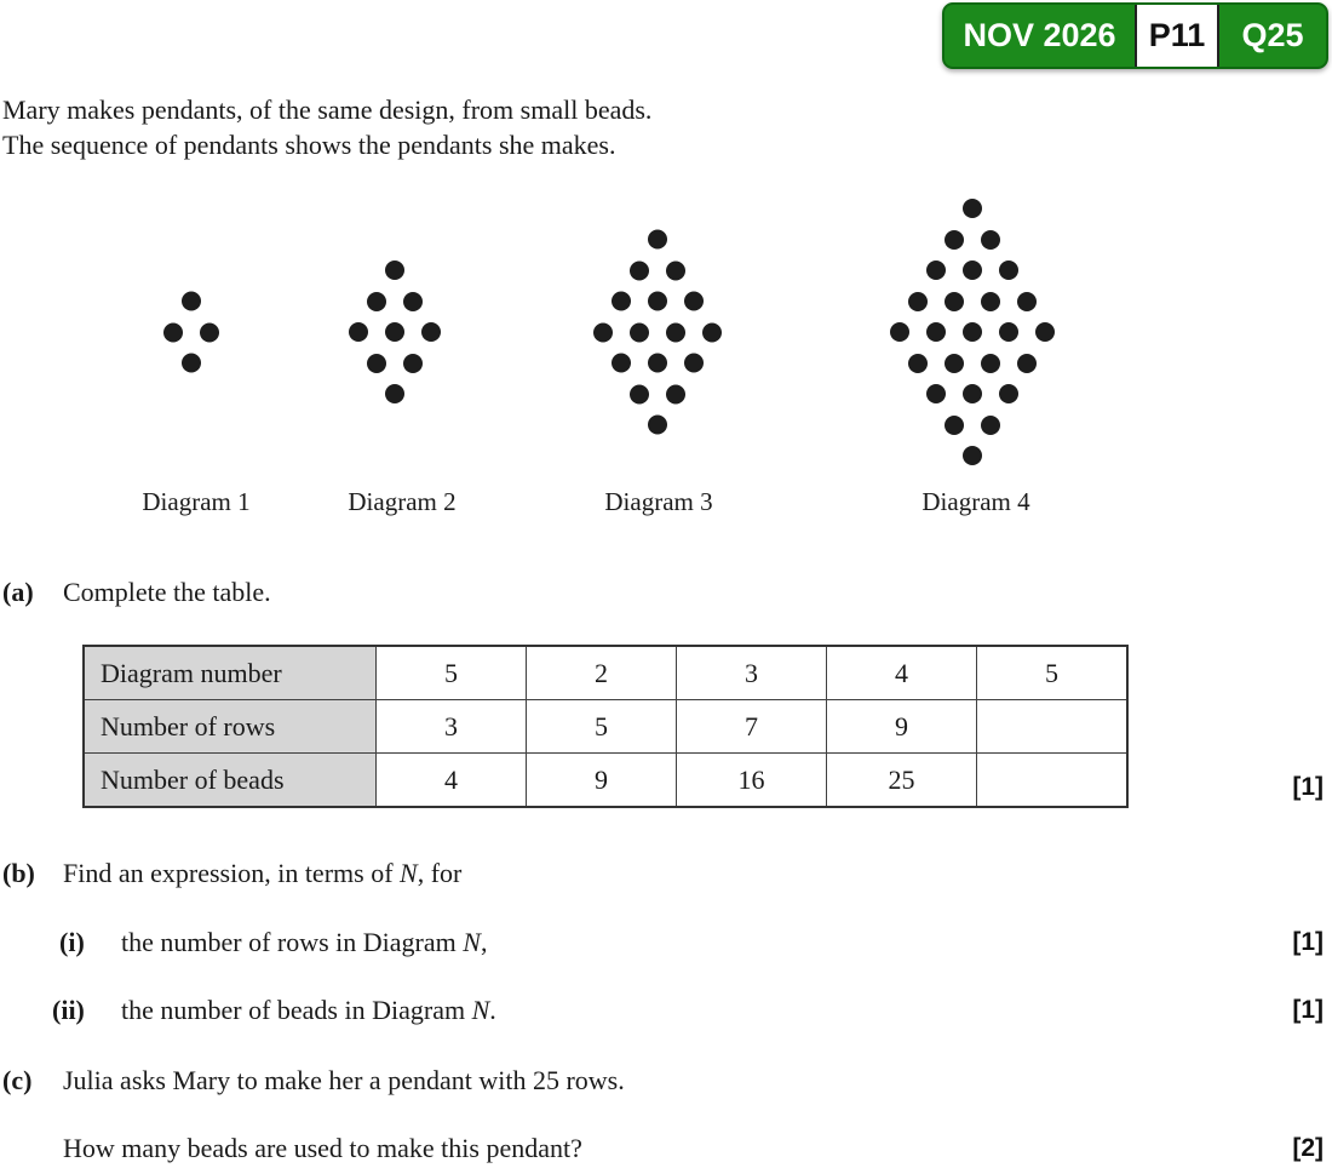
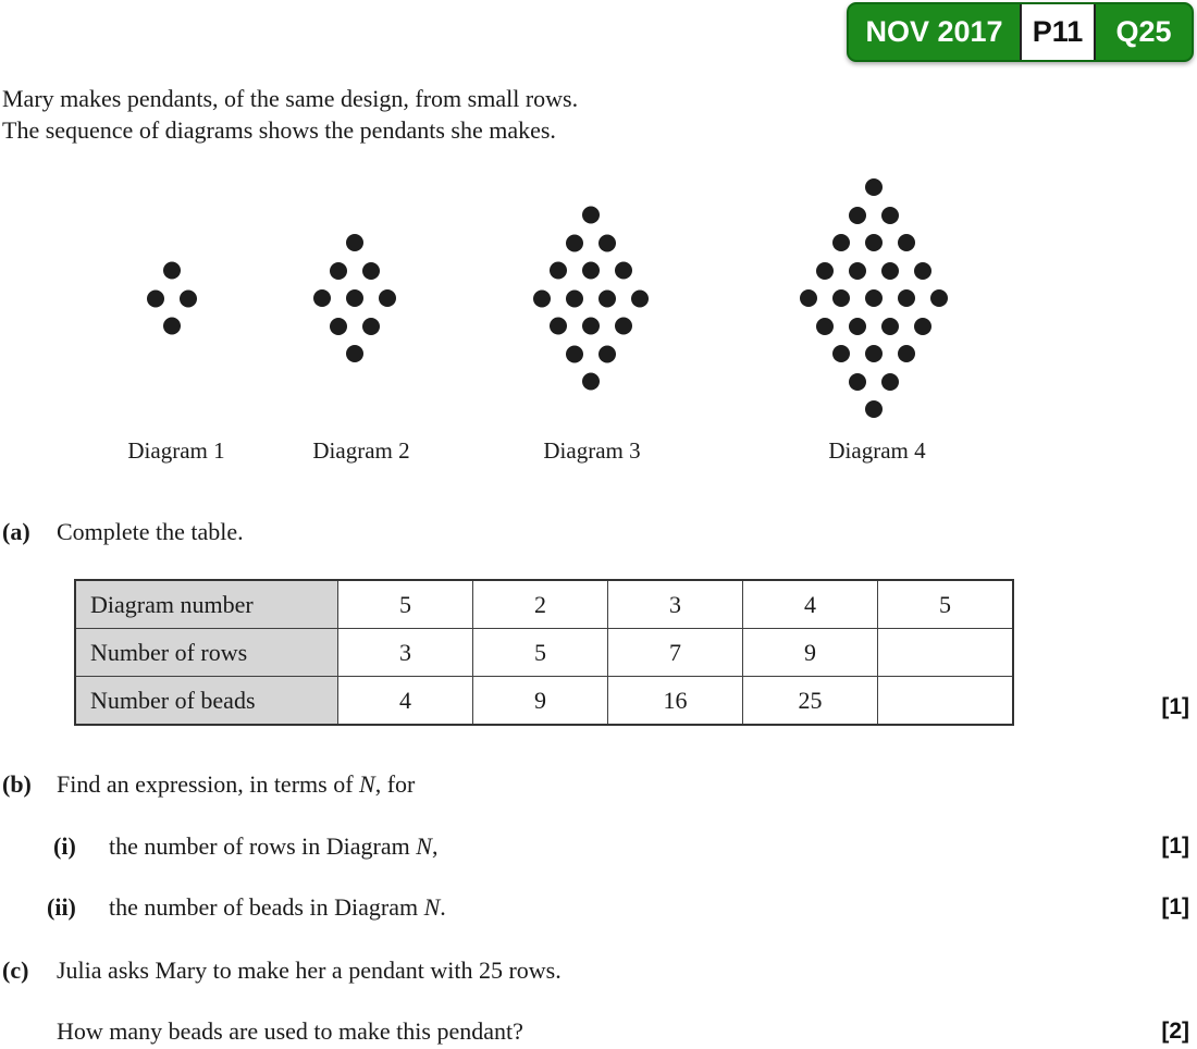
- NOV 2026
+ NOV 2017
  P11
  Q25
- Mary makes pendants, of the same design, from small beads.
+ Mary makes pendants, of the same design, from small rows.
- The sequence of pendants shows the pendants she makes.
+ The sequence of diagrams shows the pendants she makes.
  Diagram 1
  Diagram 2
  Diagram 3
  Diagram 4
  (a) Complete the table.
  Diagram number	5	2	3	4	5
  Number of rows	3	5	7	9
  Number of beads	4	9	16	25
  (b) Find an expression, in terms of N, for
  (i) the number of rows in Diagram N,
  (ii) the number of beads in Diagram N.
  (c) Julia asks Mary to make her a pendant with 25 rows.
  How many beads are used to make this pendant?
  [1]
  [1]
  [1]
  [2]
